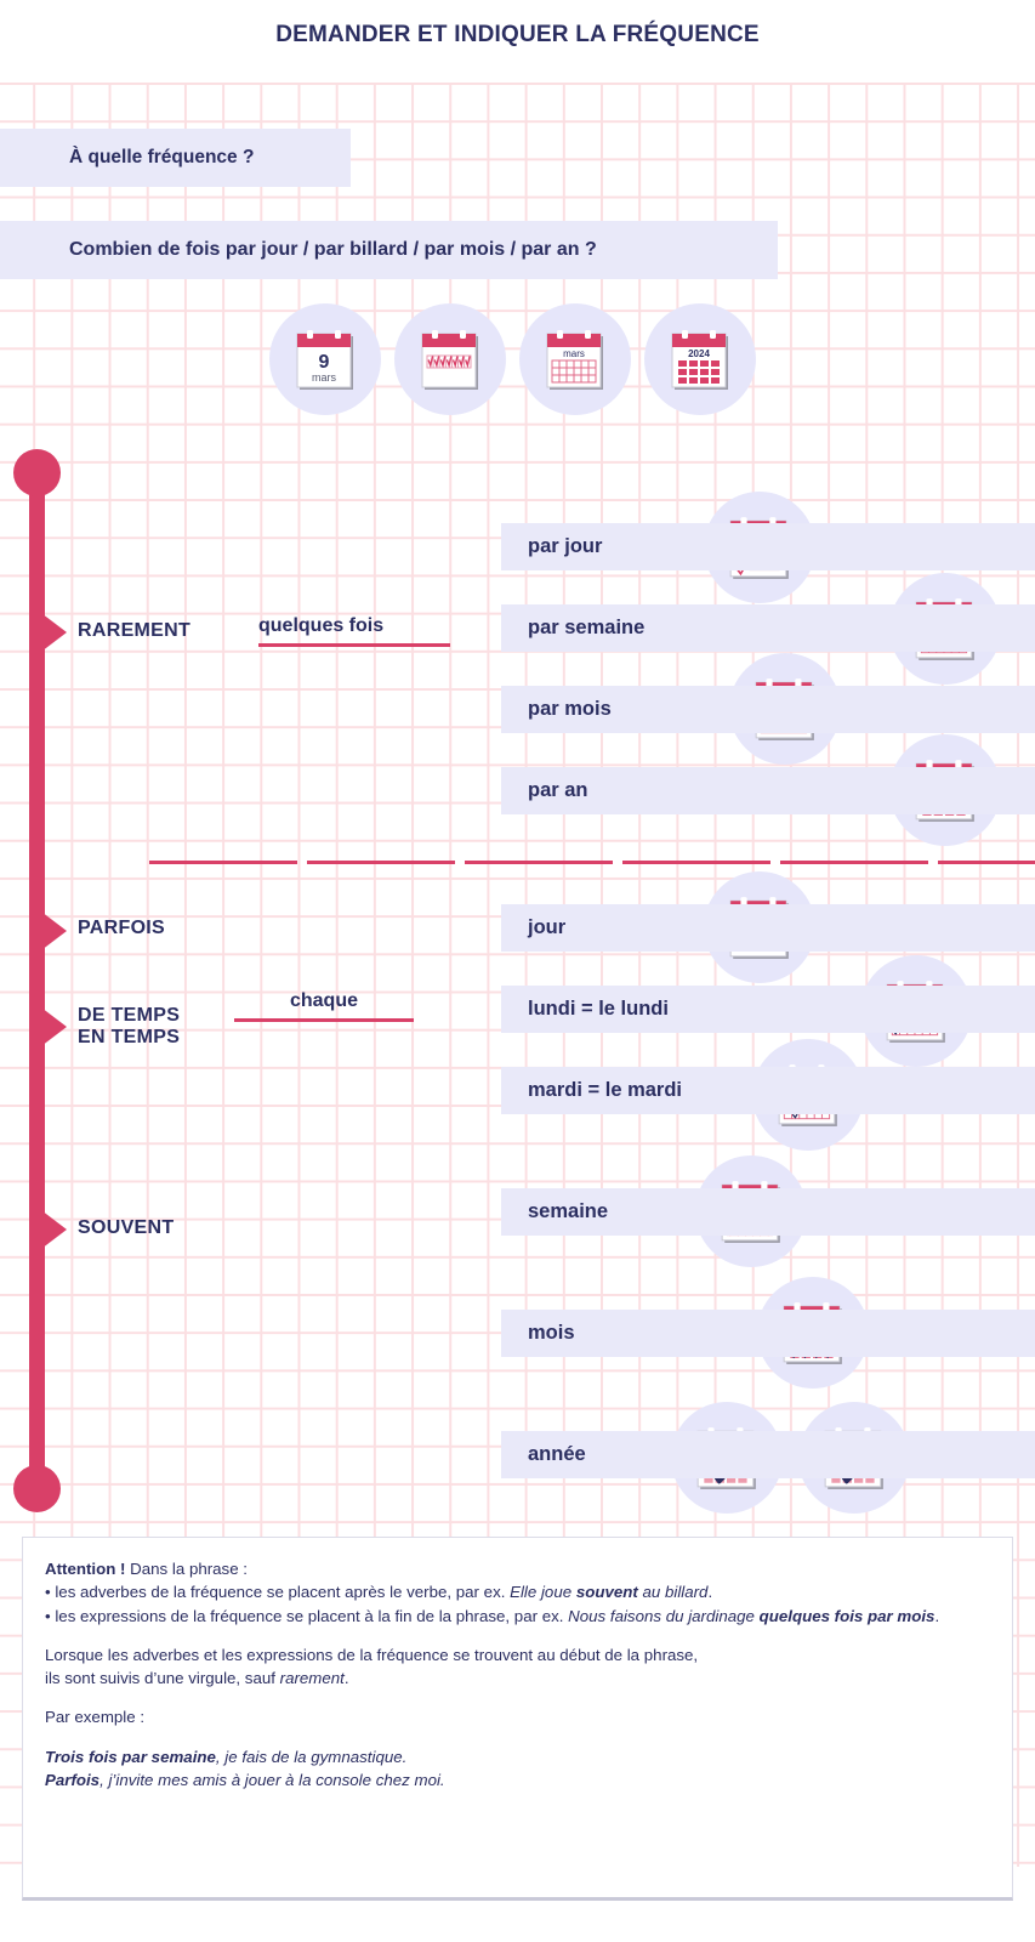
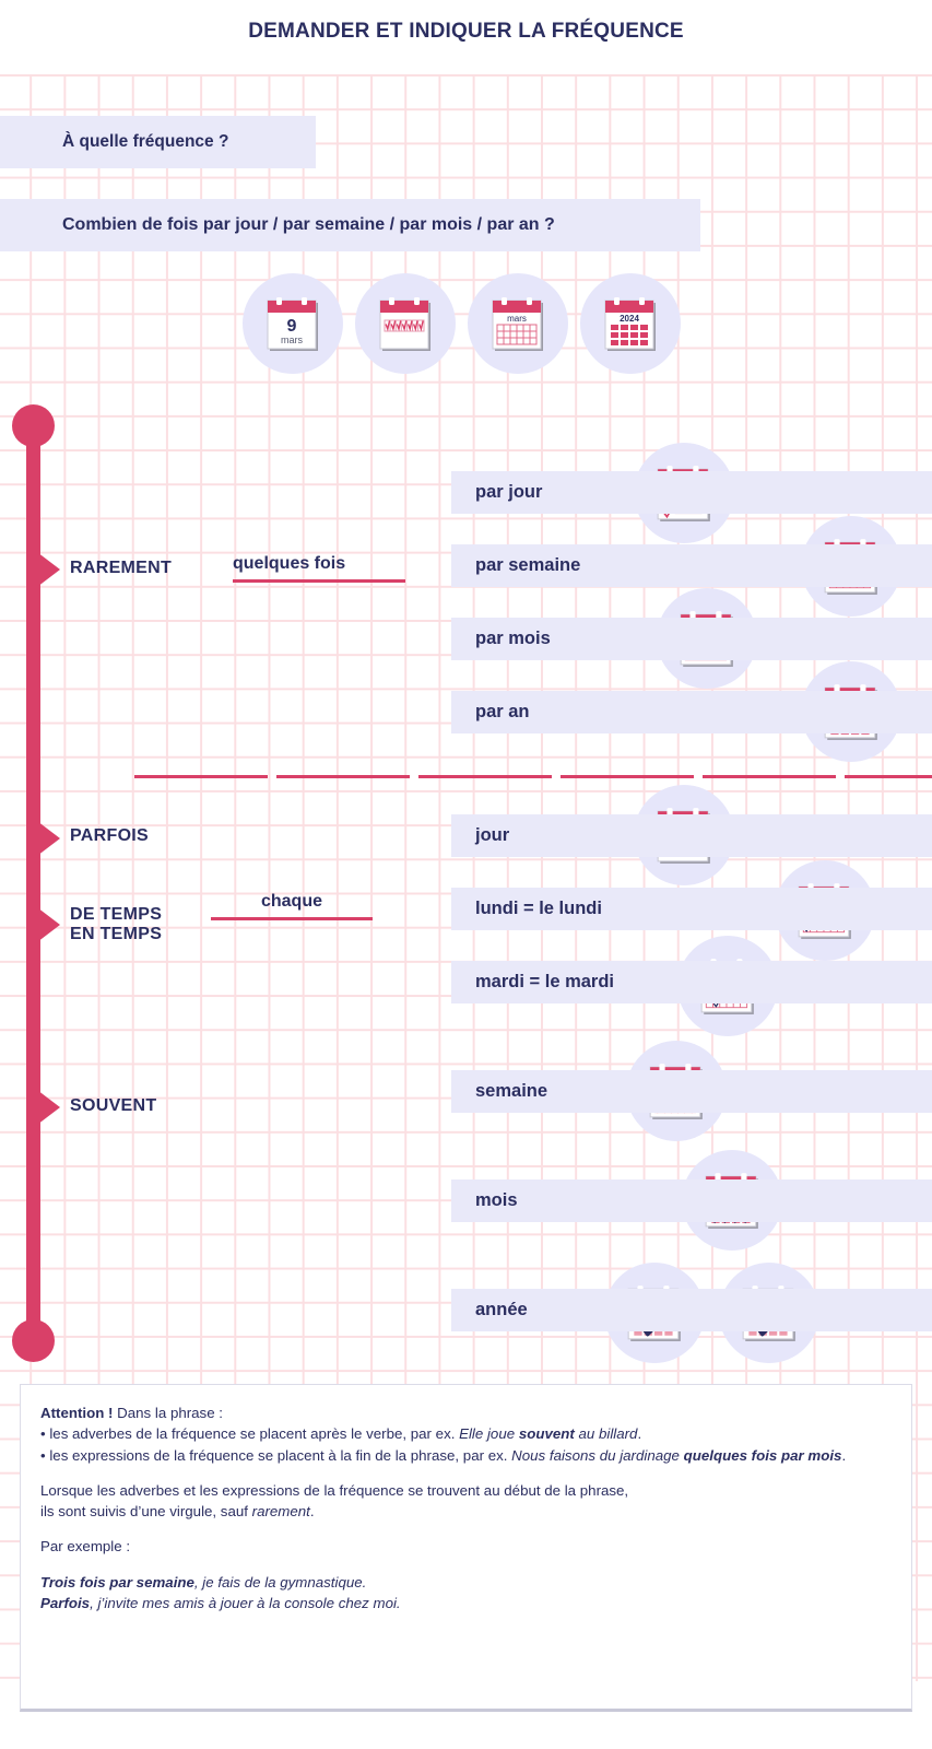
  DEMANDER ET INDIQUER LA FRÉQUENCE
  À quelle fréquence ?
- Combien de fois par jour / par billard / par mois / par an ?
+ Combien de fois par jour / par semaine / par mois / par an ?
  9
  mars
  mars
  2024
  RAREMENT
  PARFOIS
  DE TEMPS
  EN TEMPS
  SOUVENT
  quelques fois
  chaque
  par jour
  par semaine
  par mois
  par an
  jour
  lundi = le lundi
  mardi = le mardi
  semaine
  mois
  année
  Attention ! Dans la phrase :
  • les adverbes de la fréquence se placent après le verbe, par ex. Elle joue souvent au billard.
  • les expressions de la fréquence se placent à la fin de la phrase, par ex. Nous faisons du jardinage quelques fois par mois.
  Lorsque les adverbes et les expressions de la fréquence se trouvent au début de la phrase,
  ils sont suivis d’une virgule, sauf rarement.
  Par exemple :
  Trois fois par semaine, je fais de la gymnastique.
  Parfois, j’invite mes amis à jouer à la console chez moi.
